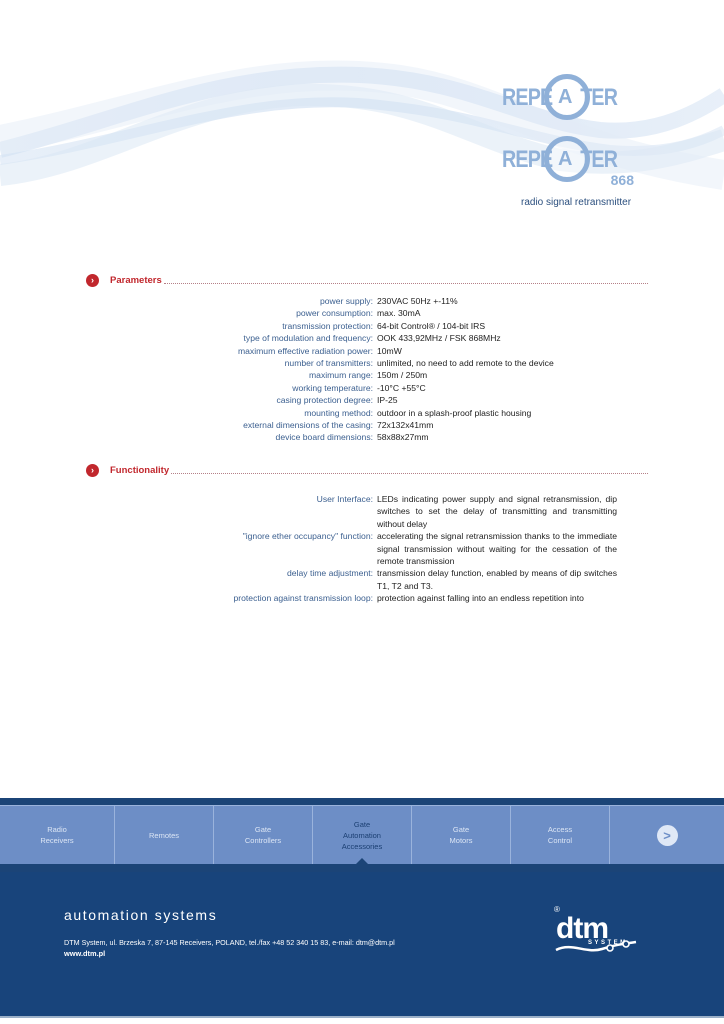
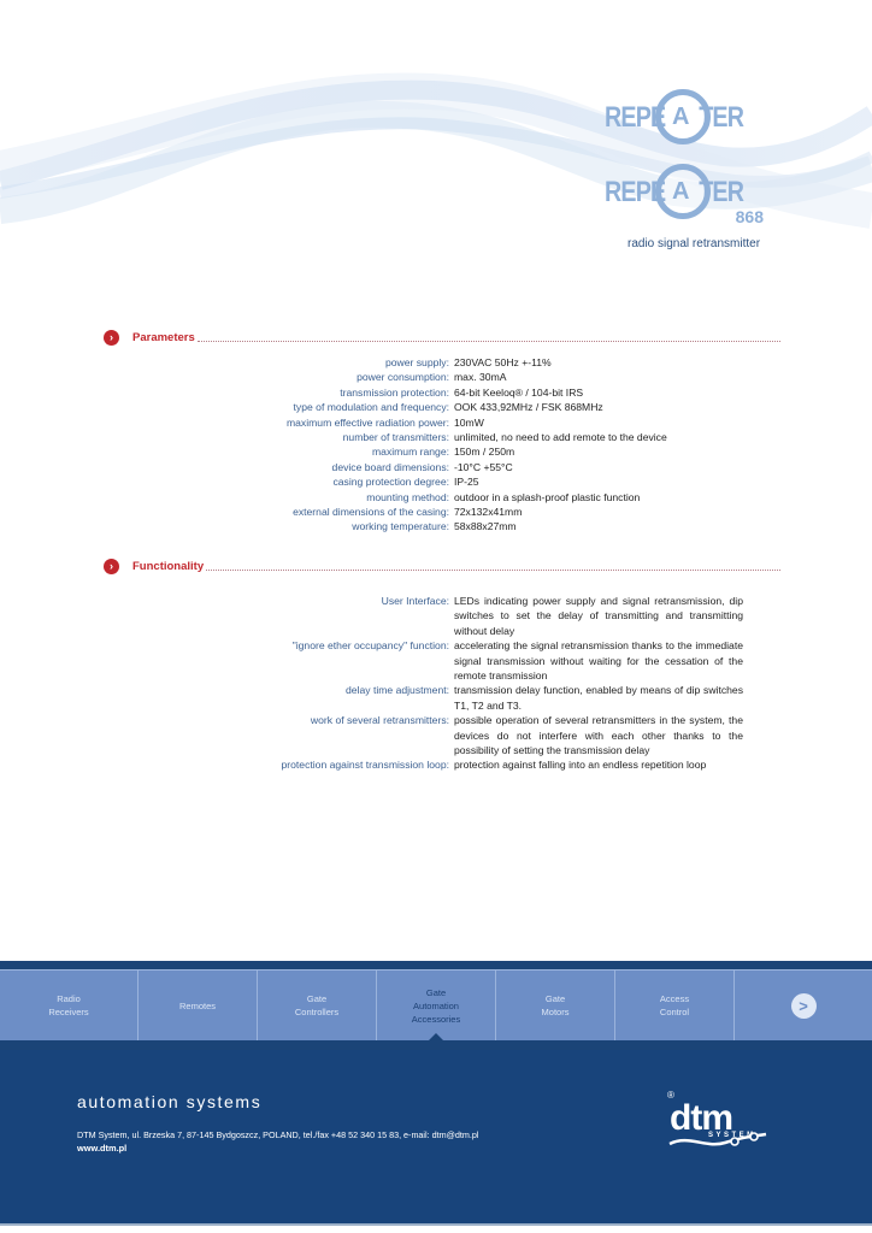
  REPE TER
  A
  REPE TER
  A
  868
  radio signal retransmitter
  ›
  Parameters
  power supply:
  230VAC 50Hz +-11%
  power consumption:
  max. 30mA
  transmission protection:
- 64-bit Control® / 104-bit IRS
+ 64-bit Keeloq® / 104-bit IRS
  type of modulation and frequency:
  OOK 433,92MHz / FSK 868MHz
  maximum effective radiation power:
  10mW
  number of transmitters:
  unlimited, no need to add remote to the device
  maximum range:
  150m / 250m
- working temperature:
+ device board dimensions:
  -10°C +55°C
  casing protection degree:
  IP-25
  mounting method:
- outdoor in a splash-proof plastic housing
+ outdoor in a splash-proof plastic function
  external dimensions of the casing:
  72x132x41mm
- device board dimensions:
+ working temperature:
  58x88x27mm
  ›
  Functionality
  User Interface:
  LEDs indicating power supply and signal retransmission, dip switches to set the delay of transmitting and transmitting without delay
  "ignore ether occupancy" function:
  accelerating the signal retransmission thanks to the immediate signal transmission without waiting for the cessation of the remote transmission
  delay time adjustment:
  transmission delay function, enabled by means of dip switches T1, T2 and T3.
+ work of several retransmitters:
+ possible operation of several retransmitters in the system, the devices do not interfere with each other thanks to the possibility of setting the transmission delay
  protection against transmission loop:
- protection against falling into an endless repetition into
+ protection against falling into an endless repetition loop
  Radio
  Receivers
  Remotes
  Gate
  Controllers
  Gate
  Automation
  Accessories
  Gate
  Motors
  Access
  Control
  >
  automation systems
- DTM System, ul. Brzeska 7, 87-145 Receivers, POLAND, tel./fax +48 52 340 15 83, e-mail: dtm@dtm.pl
+ DTM System, ul. Brzeska 7, 87-145 Bydgoszcz, POLAND, tel./fax +48 52 340 15 83, e-mail: dtm@dtm.pl
  www.dtm.pl
  ®
  dtm
